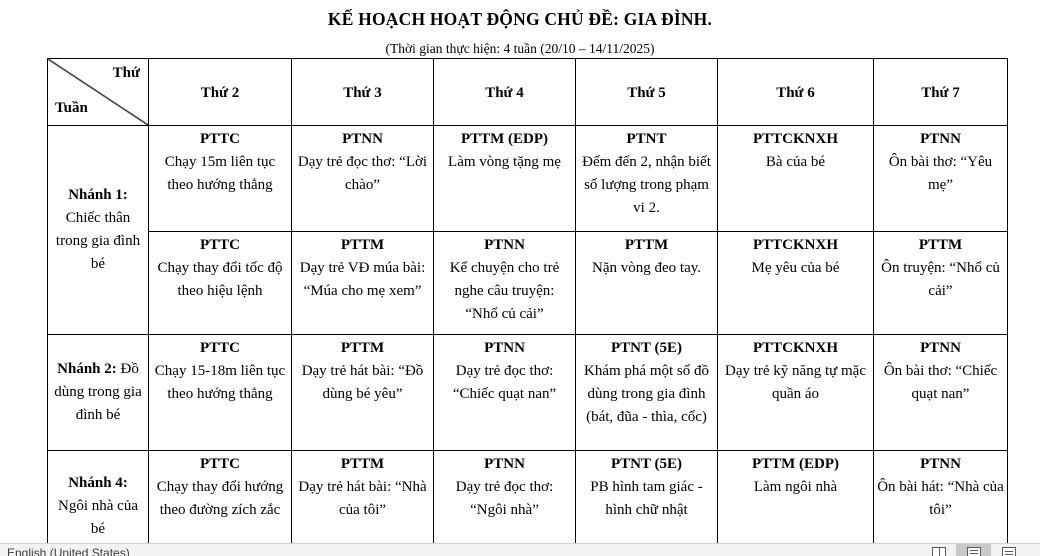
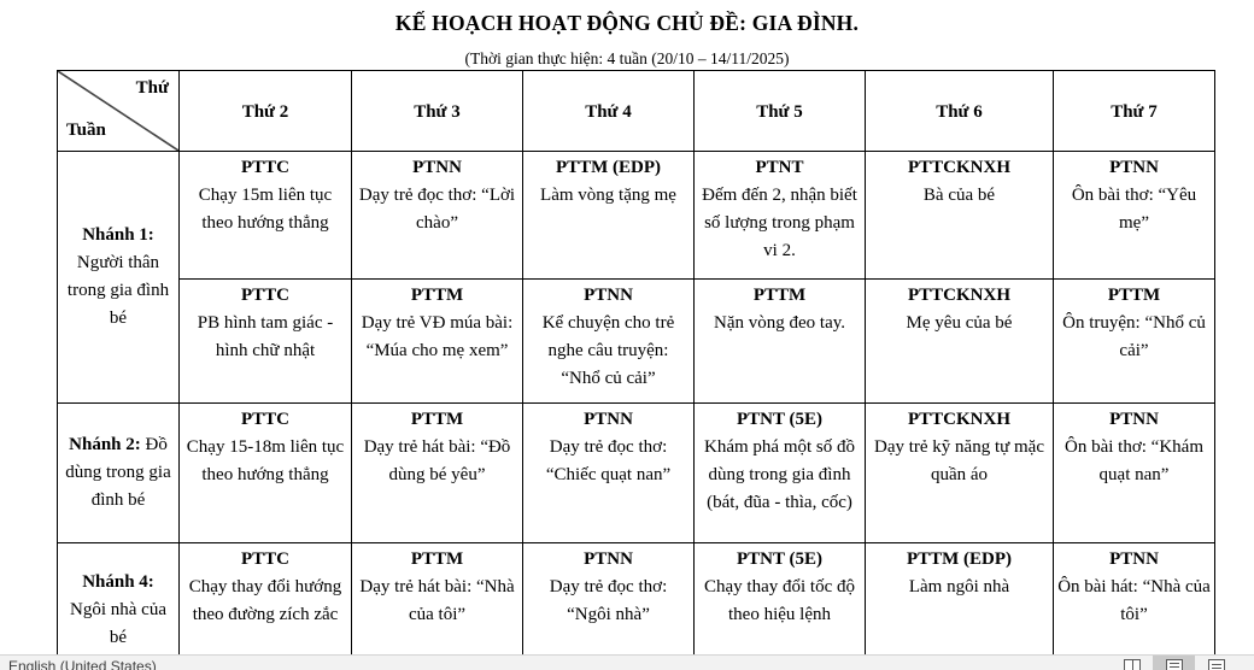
  KẾ HOẠCH HOẠT ĐỘNG CHỦ ĐỀ: GIA ĐÌNH.
  (Thời gian thực hiện: 4 tuần (20/10 – 14/11/2025)
  Thứ Tuần	Thứ 2	Thứ 3	Thứ 4	Thứ 5	Thứ 6	Thứ 7
- Nhánh 1: Chiếc thân trong gia đình bé	PTTCChạy 15m liên tục theo hướng thẳng	PTNNDạy trẻ đọc thơ: “Lời chào”	PTTM (EDP)Làm vòng tặng mẹ	PTNTĐếm đến 2, nhận biết số lượng trong phạm vi 2.	PTTCKNXHBà của bé	PTNNÔn bài thơ: “Yêu mẹ”
+ Nhánh 1: Người thân trong gia đình bé	PTTCChạy 15m liên tục theo hướng thẳng	PTNNDạy trẻ đọc thơ: “Lời chào”	PTTM (EDP)Làm vòng tặng mẹ	PTNTĐếm đến 2, nhận biết số lượng trong phạm vi 2.	PTTCKNXHBà của bé	PTNNÔn bài thơ: “Yêu mẹ”
- PTTCChạy thay đổi tốc độ theo hiệu lệnh	PTTMDạy trẻ VĐ múa bài: “Múa cho mẹ xem”	PTNNKể chuyện cho trẻ nghe câu truyện: “Nhổ củ cải”	PTTMNặn vòng đeo tay.	PTTCKNXHMẹ yêu của bé	PTTMÔn truyện: “Nhổ củ cải”
+ PTTCPB hình tam giác - hình chữ nhật	PTTMDạy trẻ VĐ múa bài: “Múa cho mẹ xem”	PTNNKể chuyện cho trẻ nghe câu truyện: “Nhổ củ cải”	PTTMNặn vòng đeo tay.	PTTCKNXHMẹ yêu của bé	PTTMÔn truyện: “Nhổ củ cải”
- Nhánh 2: Đồ dùng trong gia đình bé	PTTCChạy 15-18m liên tục theo hướng thẳng	PTTMDạy trẻ hát bài: “Đồ dùng bé yêu”	PTNNDạy trẻ đọc thơ: “Chiếc quạt nan”	PTNT (5E)Khám phá một số đồ dùng trong gia đình (bát, đũa - thìa, cốc)	PTTCKNXHDạy trẻ kỹ năng tự mặc quần áo	PTNNÔn bài thơ: “Chiếc quạt nan”
+ Nhánh 2: Đồ dùng trong gia đình bé	PTTCChạy 15-18m liên tục theo hướng thẳng	PTTMDạy trẻ hát bài: “Đồ dùng bé yêu”	PTNNDạy trẻ đọc thơ: “Chiếc quạt nan”	PTNT (5E)Khám phá một số đồ dùng trong gia đình (bát, đũa - thìa, cốc)	PTTCKNXHDạy trẻ kỹ năng tự mặc quần áo	PTNNÔn bài thơ: “Khám quạt nan”
- Nhánh 4: Ngôi nhà của bé	PTTCChạy thay đổi hướng theo đường zích zắc	PTTMDạy trẻ hát bài: “Nhà của tôi”	PTNNDạy trẻ đọc thơ: “Ngôi nhà”	PTNT (5E)PB hình tam giác - hình chữ nhật	PTTM (EDP)Làm ngôi nhà	PTNNÔn bài hát: “Nhà của tôi”
+ Nhánh 4: Ngôi nhà của bé	PTTCChạy thay đổi hướng theo đường zích zắc	PTTMDạy trẻ hát bài: “Nhà của tôi”	PTNNDạy trẻ đọc thơ: “Ngôi nhà”	PTNT (5E)Chạy thay đổi tốc độ theo hiệu lệnh	PTTM (EDP)Làm ngôi nhà	PTNNÔn bài hát: “Nhà của tôi”
  English (United States)
